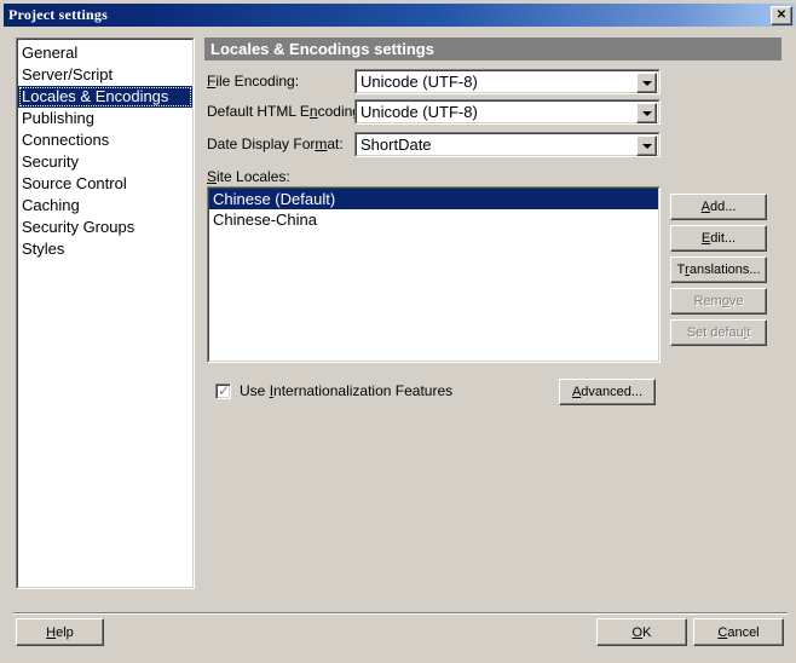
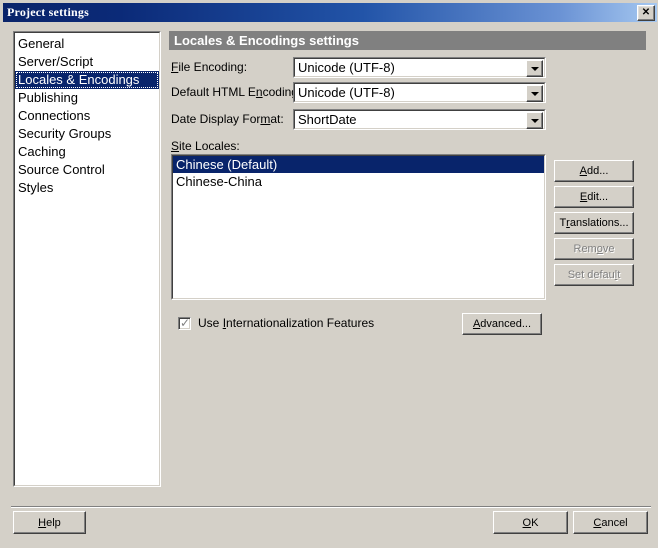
  Project settings
  ✕
  General
  Server/Script
  Locales & Encodings
  Publishing
  Connections
- Security
- Source Control
+ Security Groups
  Caching
- Security Groups
+ Source Control
  Styles
  Locales & Encodings settings
  File Encoding:
  Unicode (UTF-8)
  Default HTML Encodin
  Unicode (UTF-8)
  Date Display Format:
  ShortDate
  Site Locales:
  Chinese (Default)
  Chinese-China
  A
  dd...
  E
  dit...
  T
  r
  anslations...
  Rem
  o
  ve
  Set defau
  l
  t
  ✓
  Use Internationalization Features
  A
  dvanced...
  H
  elp
  O
  K
  C
  ancel
